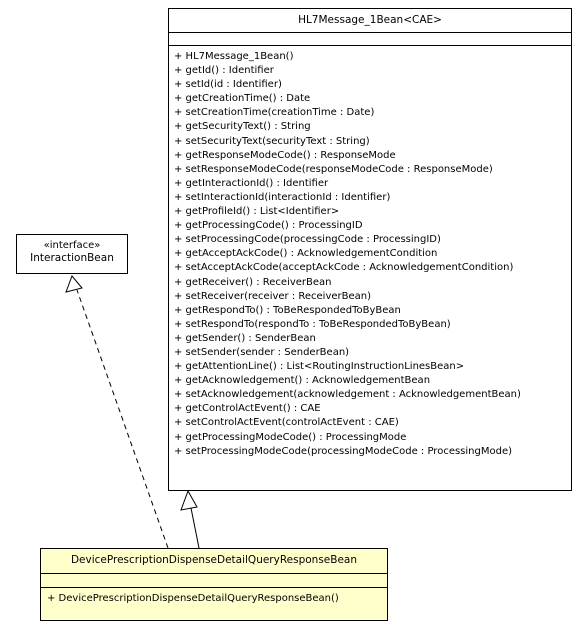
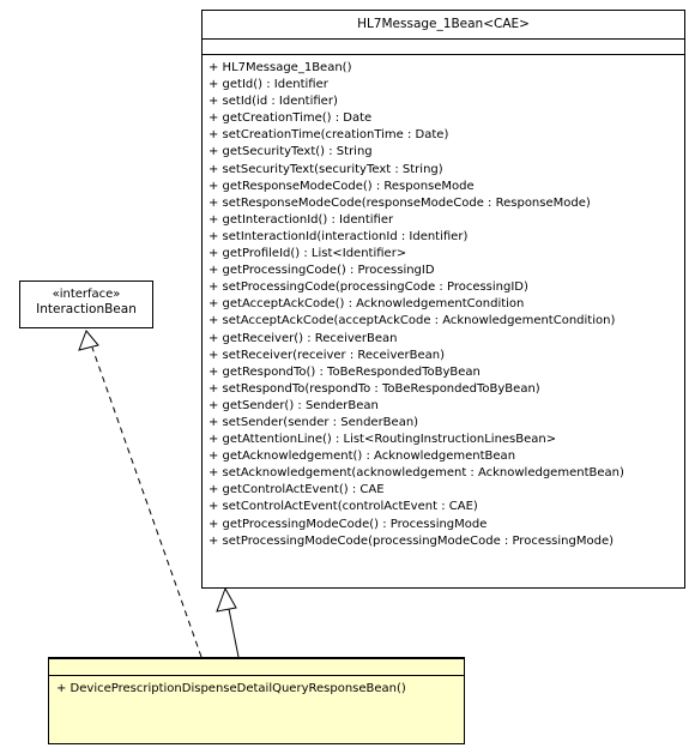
  HL7Message_1Bean<CAE>
  + HL7Message_1Bean()
  + getId() : Identifier
  + setId(id : Identifier)
  + getCreationTime() : Date
  + setCreationTime(creationTime : Date)
  + getSecurityText() : String
  + setSecurityText(securityText : String)
  + getResponseModeCode() : ResponseMode
  + setResponseModeCode(responseModeCode : ResponseMode)
  + getInteractionId() : Identifier
  + setInteractionId(interactionId : Identifier)
  + getProfileId() : List<Identifier>
  + getProcessingCode() : ProcessingID
  + setProcessingCode(processingCode : ProcessingID)
  + getAcceptAckCode() : AcknowledgementCondition
  + setAcceptAckCode(acceptAckCode : AcknowledgementCondition)
  + getReceiver() : ReceiverBean
  + setReceiver(receiver : ReceiverBean)
  + getRespondTo() : ToBeRespondedToByBean
  + setRespondTo(respondTo : ToBeRespondedToByBean)
  + getSender() : SenderBean
  + setSender(sender : SenderBean)
  + getAttentionLine() : List<RoutingInstructionLinesBean>
  + getAcknowledgement() : AcknowledgementBean
  + setAcknowledgement(acknowledgement : AcknowledgementBean)
  + getControlActEvent() : CAE
  + setControlActEvent(controlActEvent : CAE)
  + getProcessingModeCode() : ProcessingMode
  + setProcessingModeCode(processingModeCode : ProcessingMode)
  «interface»
  InteractionBean
- DevicePrescriptionDispenseDetailQueryResponseBean
  + DevicePrescriptionDispenseDetailQueryResponseBean()
